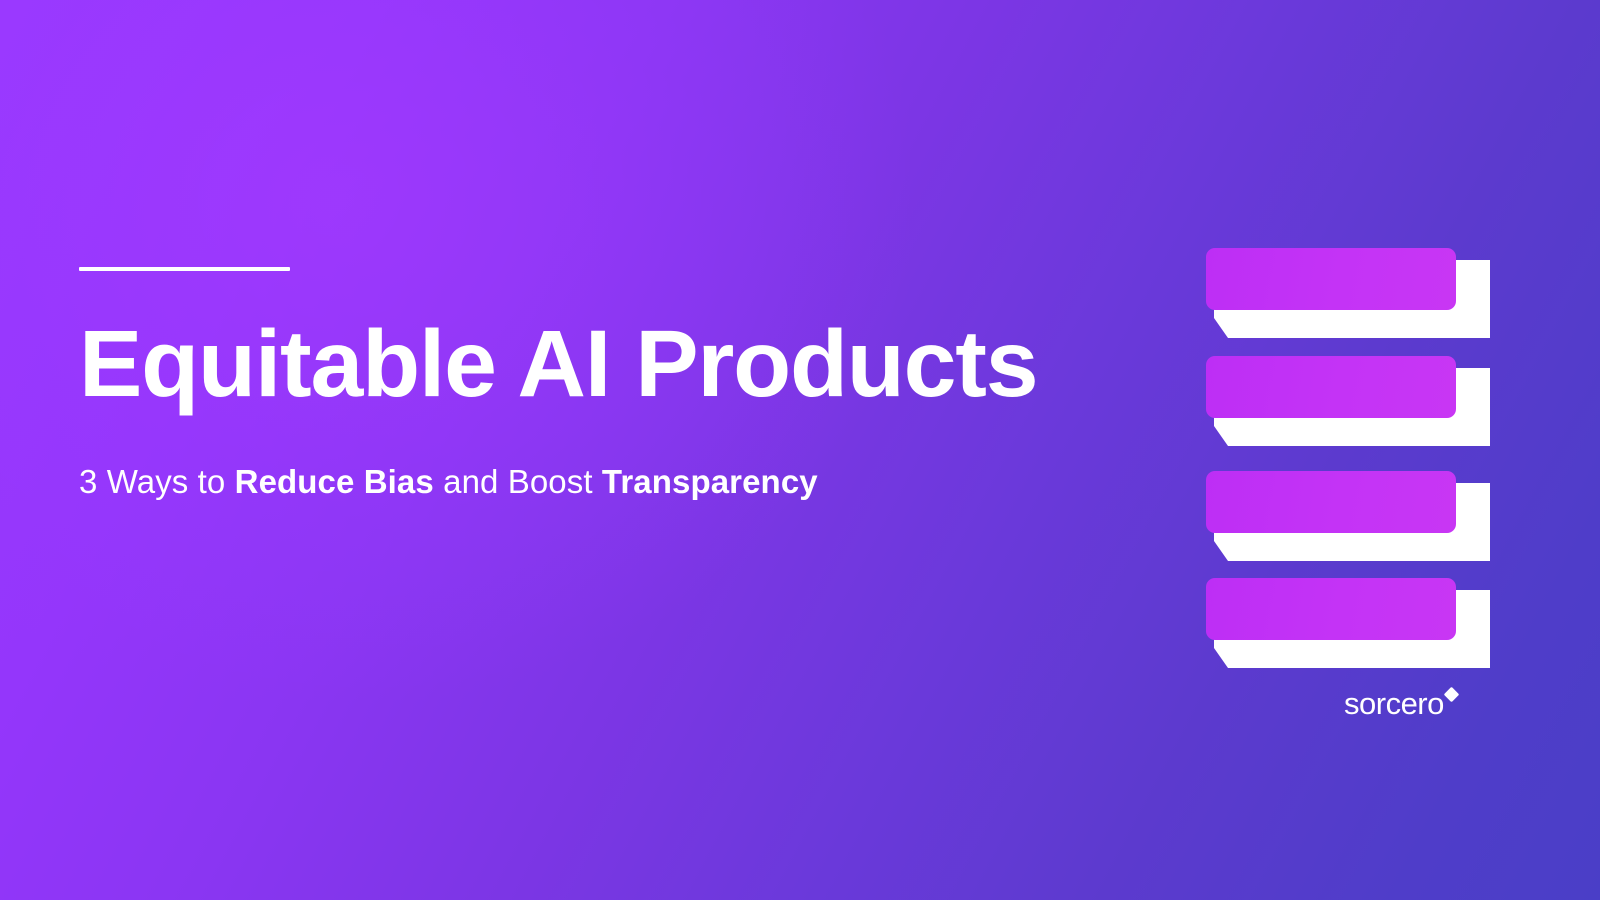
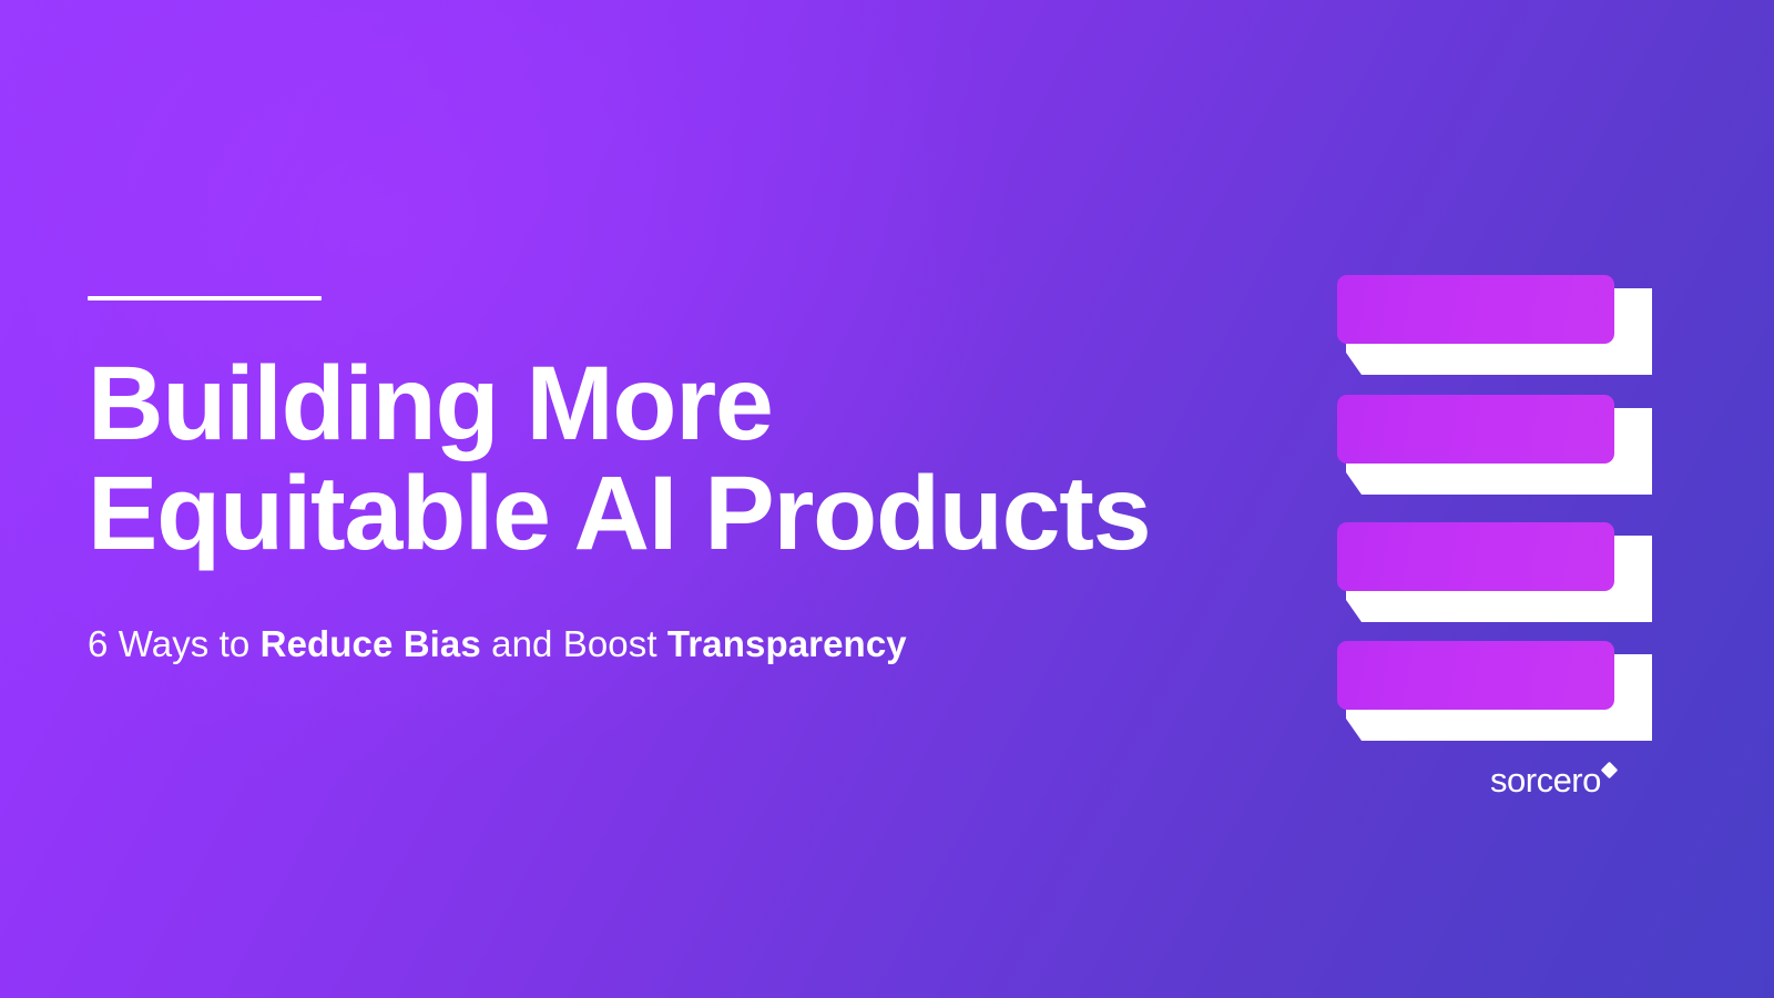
+ Building More
  Equitable AI Products
- 3 Ways to Reduce Bias and Boost Transparency
+ 6 Ways to Reduce Bias and Boost Transparency
  sorcero
